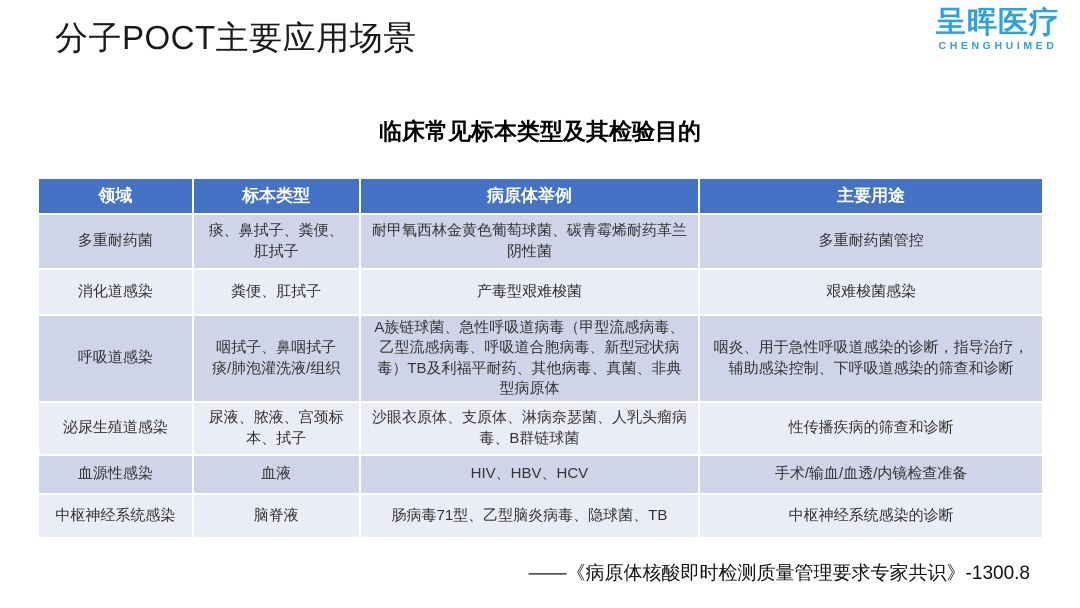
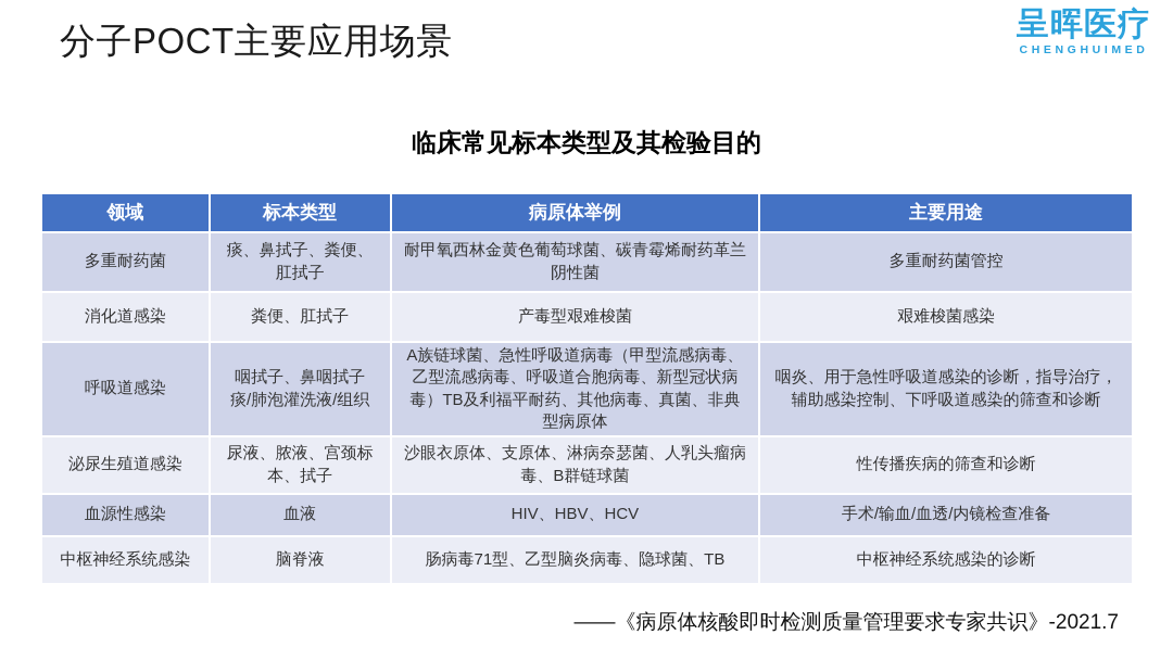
  分子POCT主要应用场景
  呈晖医疗
  CHENGHUIMED
  临床常见标本类型及其检验目的
  领域	标本类型	病原体举例	主要用途
  多重耐药菌	痰、鼻拭子、粪便、肛拭子	耐甲氧西林金黄色葡萄球菌、碳青霉烯耐药革兰阴性菌	多重耐药菌管控
  消化道感染	粪便、肛拭子	产毒型艰难梭菌	艰难梭菌感染
  呼吸道感染	咽拭子、鼻咽拭子 痰/肺泡灌洗液/组织	A族链球菌、急性呼吸道病毒（甲型流感病毒、乙型流感病毒、呼吸道合胞病毒、新型冠状病毒）TB及利福平耐药、其他病毒、真菌、非典型病原体	咽炎、用于急性呼吸道感染的诊断，指导治疗，辅助感染控制、下呼吸道感染的筛查和诊断
  泌尿生殖道感染	尿液、脓液、宫颈标本、拭子	沙眼衣原体、支原体、淋病奈瑟菌、人乳头瘤病毒、B群链球菌	性传播疾病的筛查和诊断
  血源性感染	血液	HIV、HBV、HCV	手术/输血/血透/内镜检查准备
  中枢神经系统感染	脑脊液	肠病毒71型、乙型脑炎病毒、隐球菌、TB	中枢神经系统感染的诊断
- ——《病原体核酸即时检测质量管理要求专家共识》-1300.8
+ ——《病原体核酸即时检测质量管理要求专家共识》-2021.7
